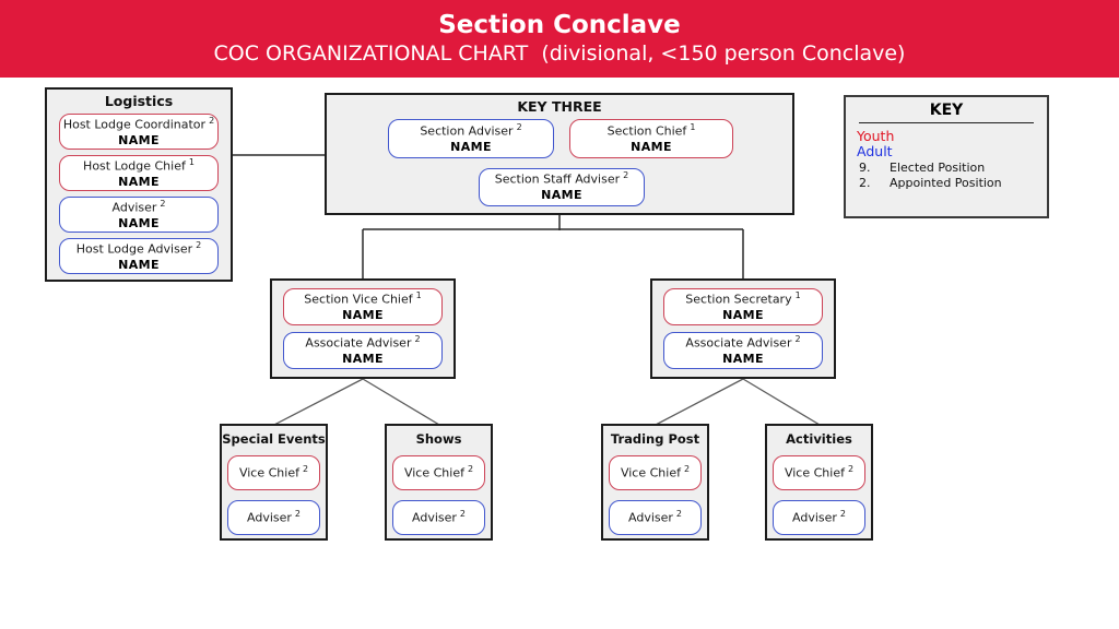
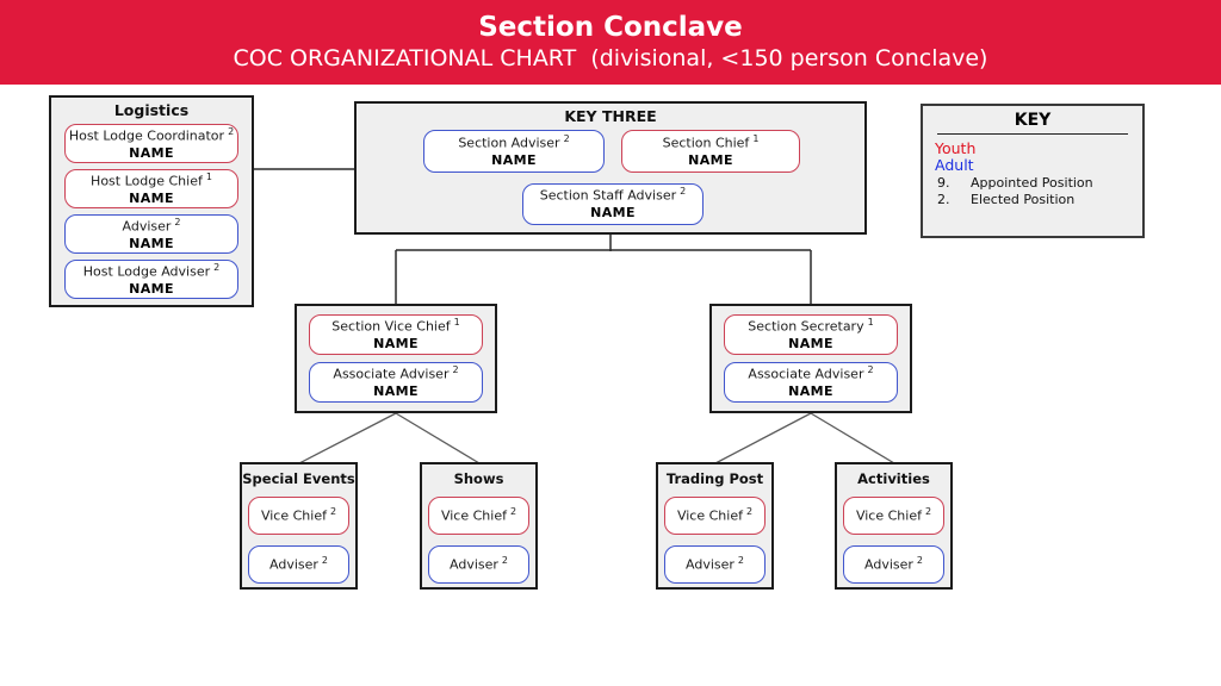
  Section Conclave
  COC ORGANIZATIONAL CHART (divisional, <150 person Conclave)
  Logistics
  Host Lodge Coordinator 2
  NAME
  Host Lodge Chief 1
  NAME
  Adviser 2
  NAME
  Host Lodge Adviser 2
  NAME
  KEY THREE
  Section Adviser 2
  NAME
  Section Chief 1
  NAME
  Section Staff Adviser 2
  NAME
  KEY
  Youth
  Adult
  9.
- Elected Position
+ Appointed Position
  2.
- Appointed Position
+ Elected Position
  Section Vice Chief 1
  NAME
  Associate Adviser 2
  NAME
  Section Secretary 1
  NAME
  Associate Adviser 2
  NAME
  Special Events
  Vice Chief 2
  Adviser 2
  Shows
  Vice Chief 2
  Adviser 2
  Trading Post
  Vice Chief 2
  Adviser 2
  Activities
  Vice Chief 2
  Adviser 2
